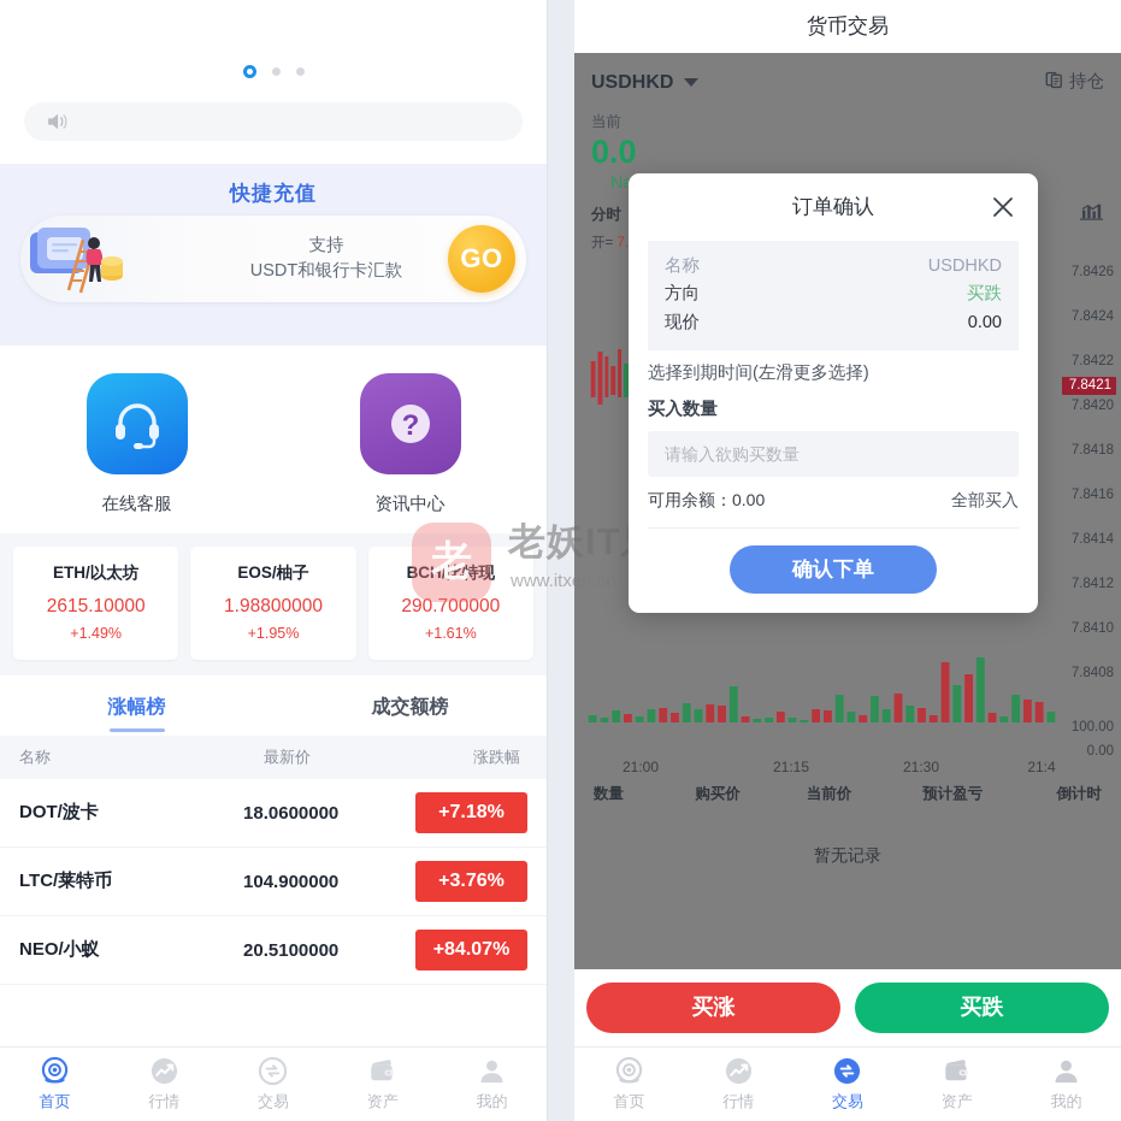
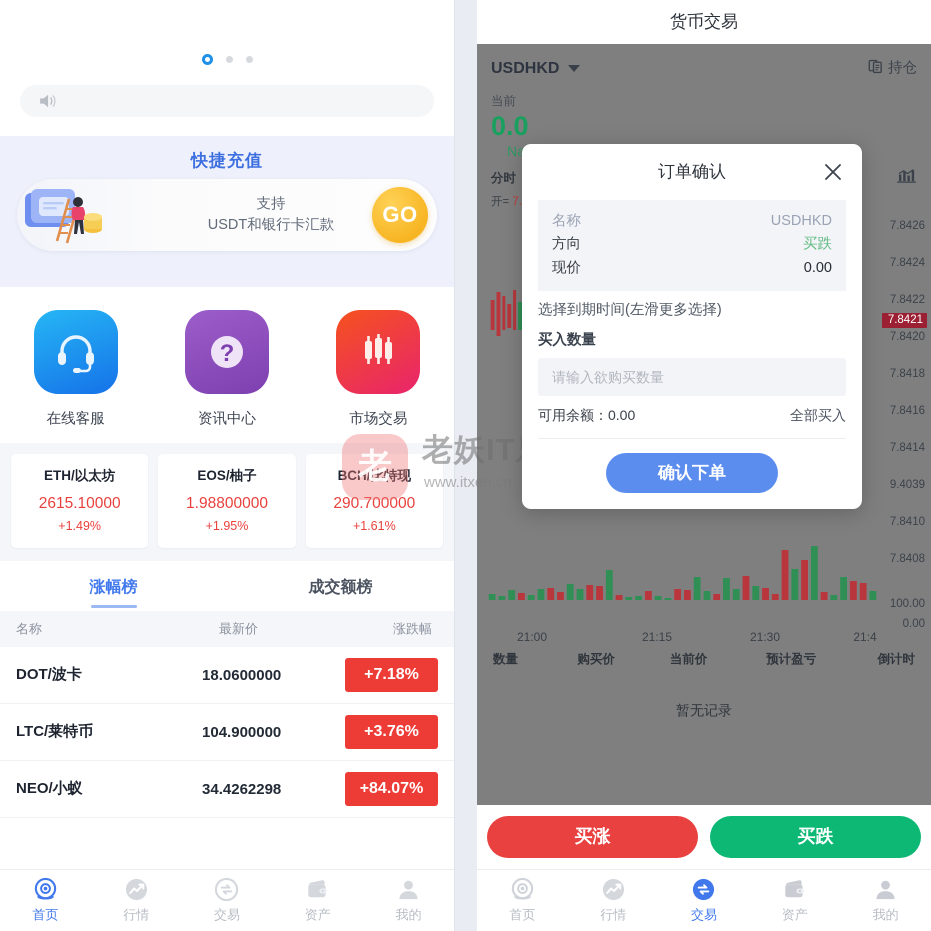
  快捷充值
  支持
  USDT和银行卡汇款
  GO
  在线客服
  ?
  资讯中心
+ 市场交易
  ETH/以太坊
  2615.10000
  +1.49%
  EOS/柚子
  1.98800000
  +1.95%
  BCH/比特现
  290.700000
  +1.61%
  涨幅榜
  成交额榜
  名称
  最新价
  涨跌幅
  DOT/波卡
  18.0600000
  +7.18%
  LTC/莱特币
  104.900000
  +3.76%
  NEO/小蚁
- 20.5100000
+ 34.4262298
  +84.07%
  首页
  行情
  交易
  资产
  我的
  货币交易
  USDHKD
  持仓
  当前
  0.0
  Na
  分时
  开= 7.
  7.8426
  7.8424
  7.8422
  7.8421
  7.8420
  7.8418
  7.8416
  7.8414
- 7.8412
+ 9.4039
  7.8410
  7.8408
  100.00
  0.00
  21:00
  21:15
  21:30
  21:4
  数量
  购买价
  当前价
  预计盈亏
  倒计时
  暂无记录
  买涨
  买跌
  首页
  行情
  交易
  资产
  我的
  订单确认
  名称
  USDHKD
  方向
  买跌
  现价
  0.00
  选择到期时间(左滑更多选择)
  买入数量
  请输入欲购买数量
  可用余额：0.00
  全部买入
  确认下单
  老
  www.itxen.cn
